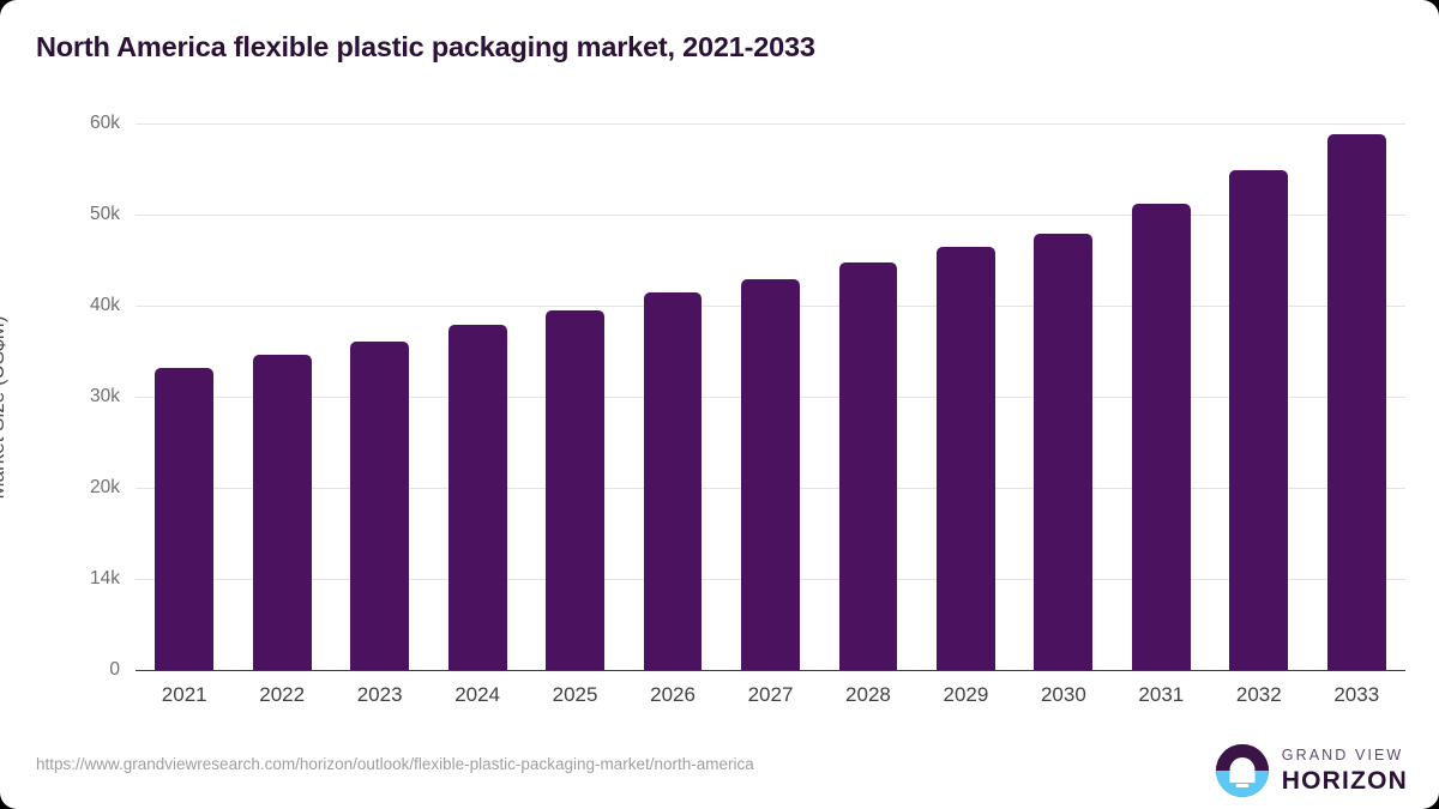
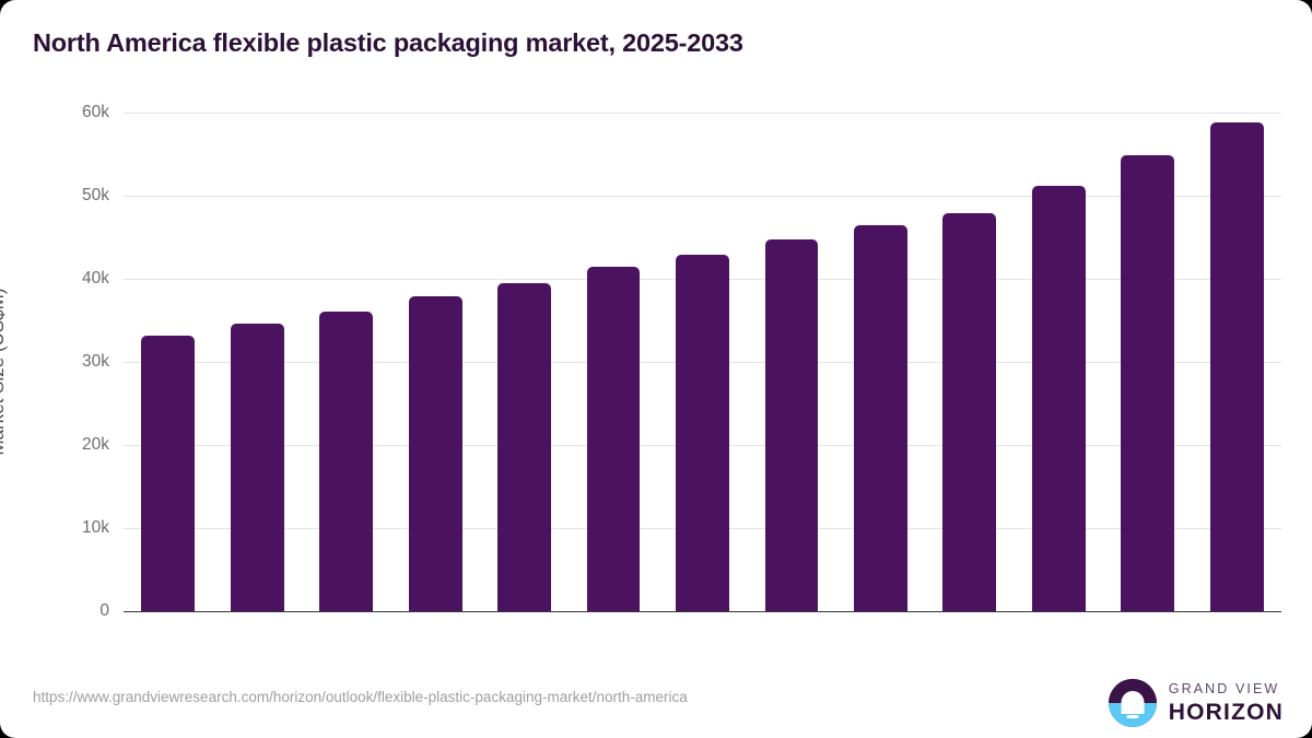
- North America flexible plastic packaging market, 2021-2033
+ North America flexible plastic packaging market, 2025-2033
  0
- 14k
+ 10k
  20k
  30k
  40k
  50k
  60k
- 2021
- 2022
- 2023
- 2024
- 2025
- 2026
- 2027
- 2028
- 2029
- 2030
- 2031
- 2032
- 2033
  https://www.grandviewresearch.com/horizon/outlook/flexible-plastic-packaging-market/north-america
  GRAND VIEW
  HORIZON
